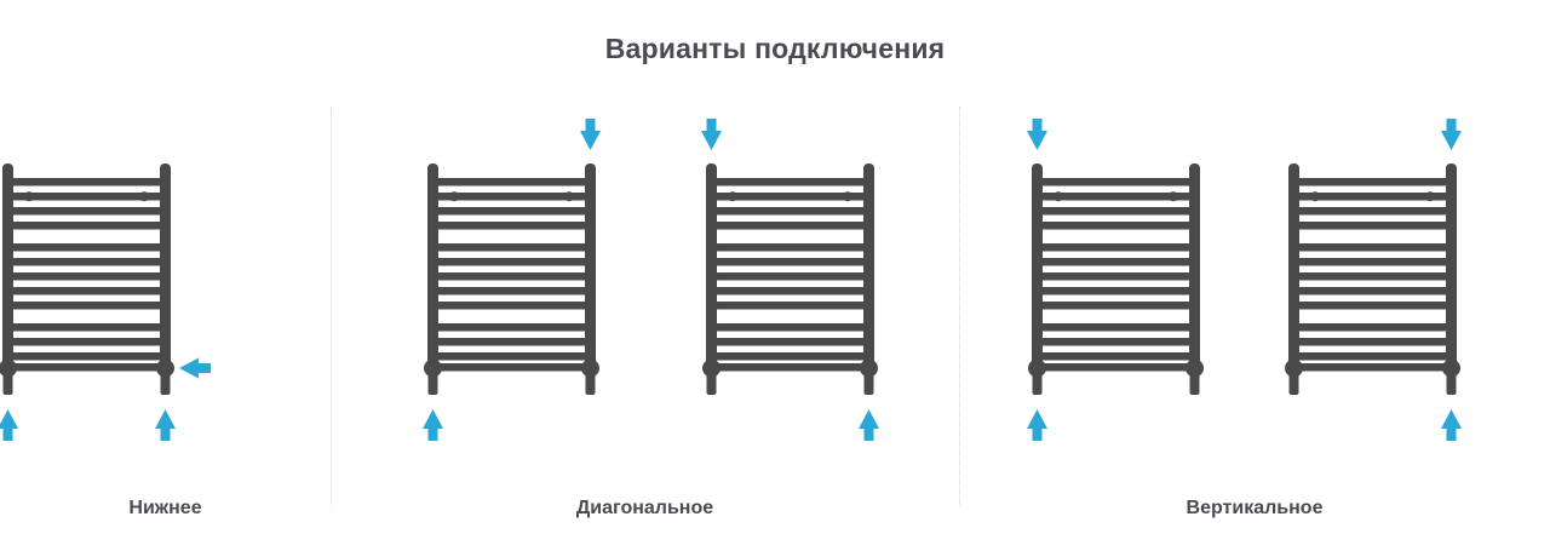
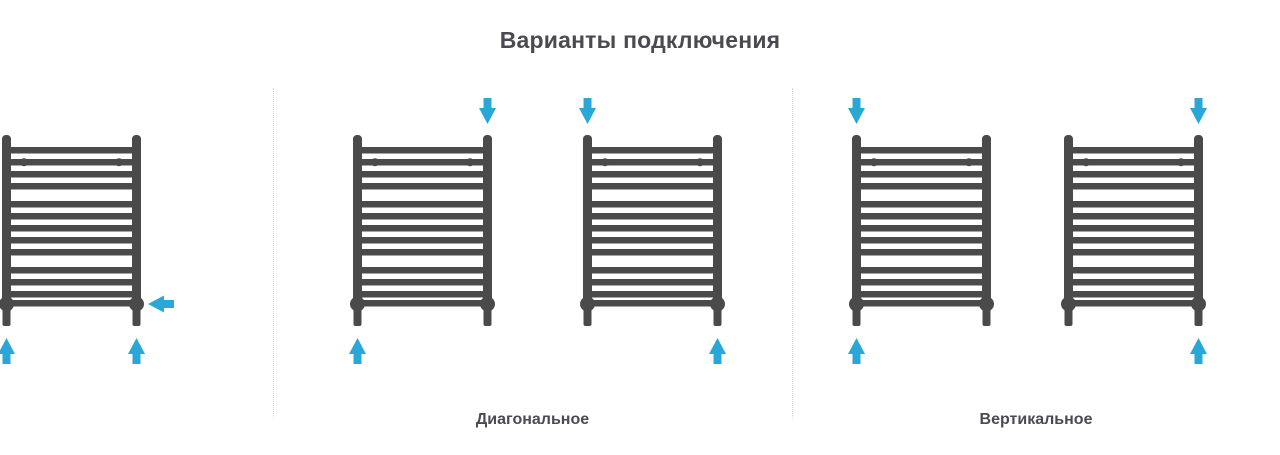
  Варианты подключения
- Нижнее
  Диагональное
  Вертикальное
